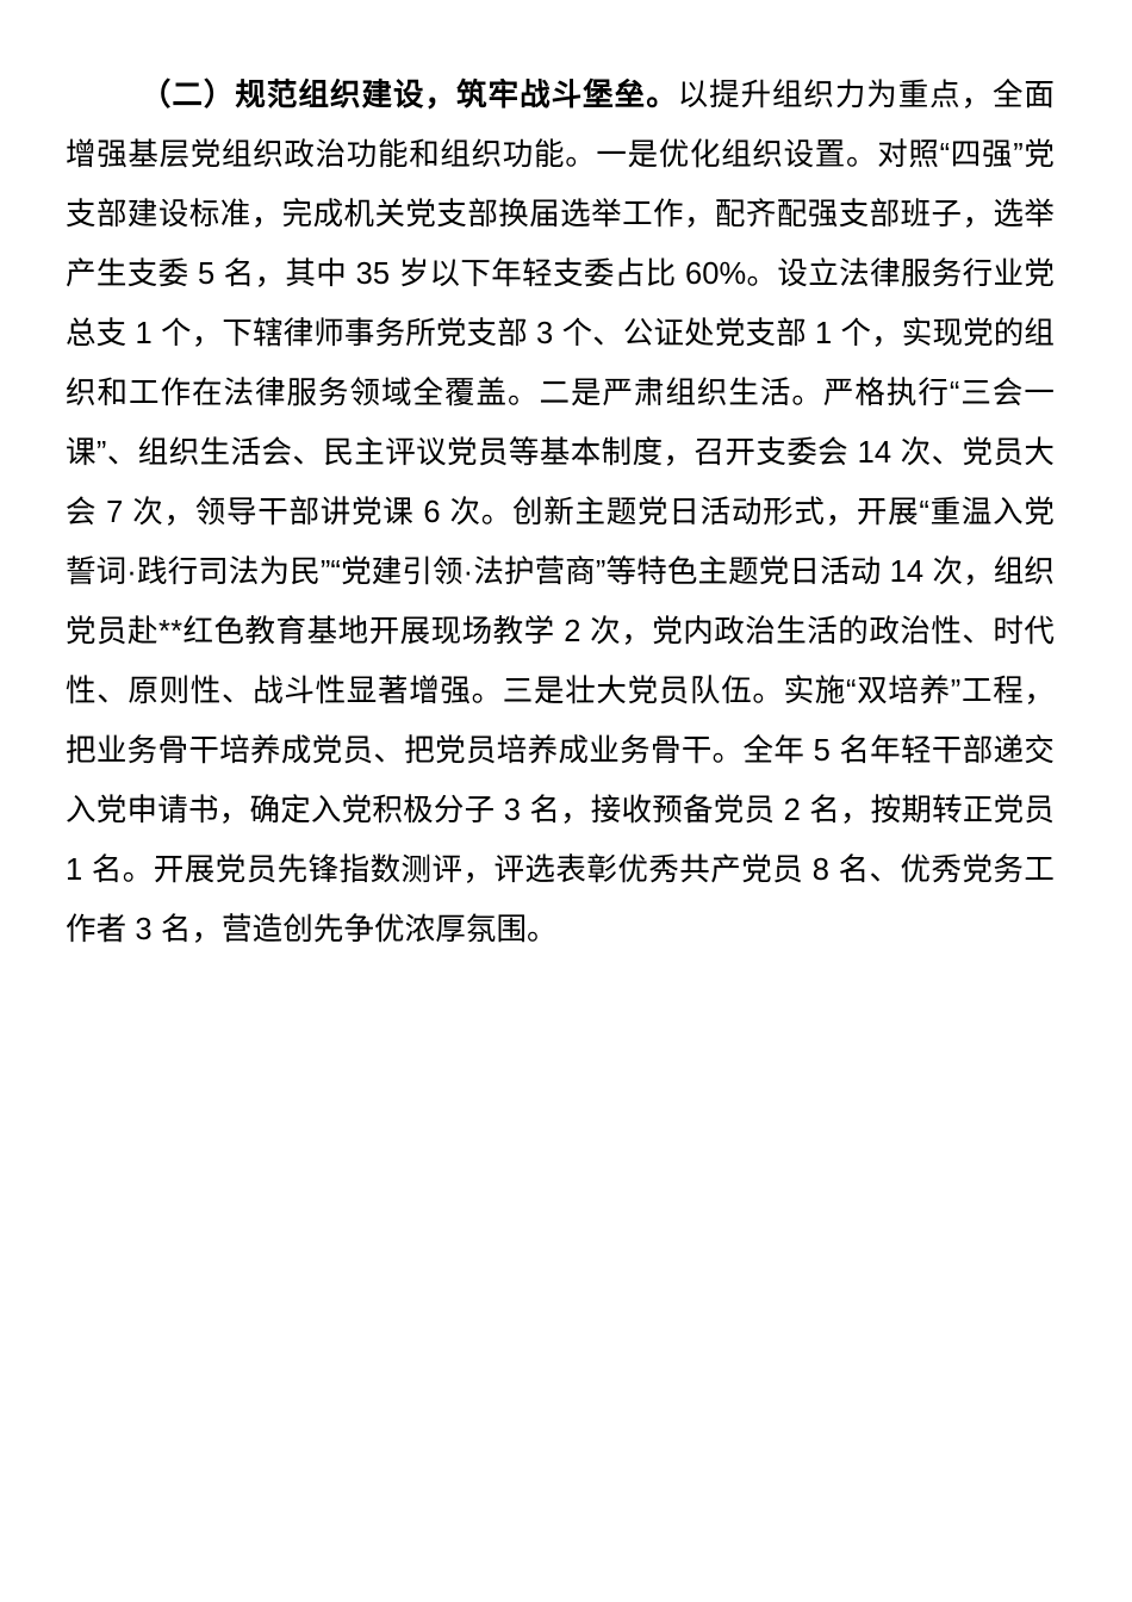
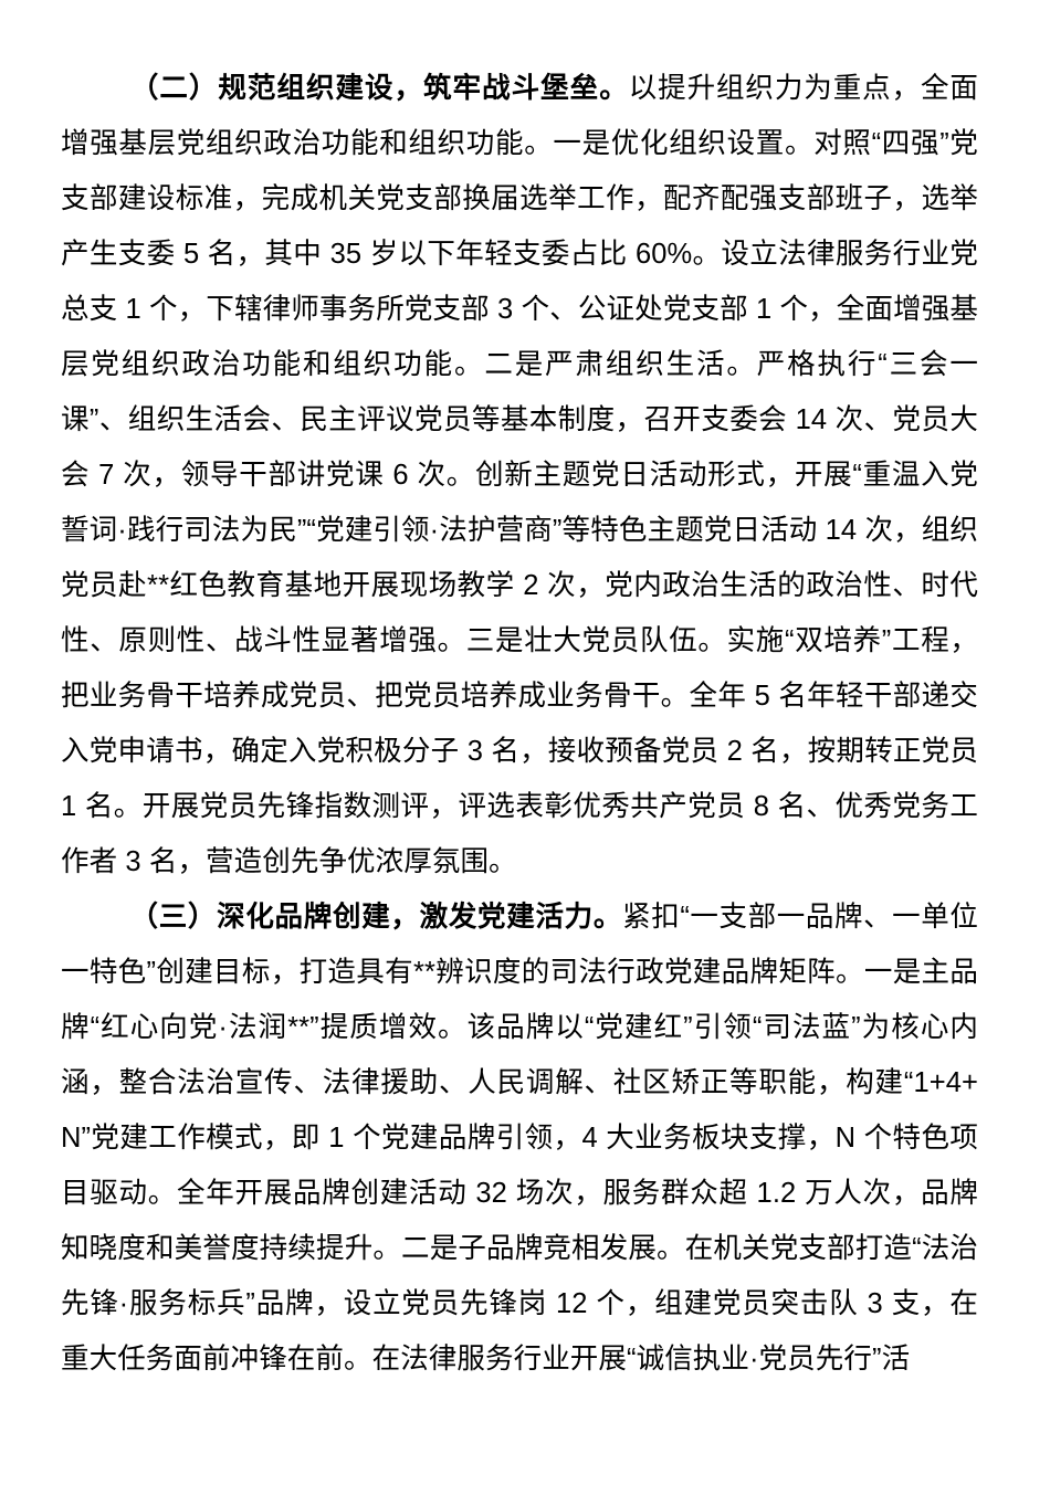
- （二）规范组织建设，筑牢战斗堡垒。以提升组织力为重点，全面增强基层党组织政治功能和组织功能。一是优化组织设置。对照“四强”党支部建设标准，完成机关党支部换届选举工作，配齐配强支部班子，选举产生支委 5 名，其中 35 岁以下年轻支委占比 60%。设立法律服务行业党总支 1 个，下辖律师事务所党支部 3 个、公证处党支部 1 个，实现党的组织和工作在法律服务领域全覆盖。二是严肃组织生活。严格执行“三会一课”、组织生活会、民主评议党员等基本制度，召开支委会 14 次、党员大会 7 次，领导干部讲党课 6 次。创新主题党日活动形式，开展“重温入党誓词·践行司法为民”“党建引领·法护营商”等特色主题党日活动 14 次，组织党员赴**红色教育基地开展现场教学 2 次，党内政治生活的政治性、时代性、原则性、战斗性显著增强。三是壮大党员队伍。实施“双培养”工程，把业务骨干培养成党员、把党员培养成业务骨干。全年 5 名年轻干部递交入党申请书，确定入党积极分子 3 名，接收预备党员 2 名，按期转正党员 1 名。开展党员先锋指数测评，评选表彰优秀共产党员 8 名、优秀党务工作者 3 名，营造创先争优浓厚氛围。
+ （二）规范组织建设，筑牢战斗堡垒。以提升组织力为重点，全面增强基层党组织政治功能和组织功能。一是优化组织设置。对照“四强”党支部建设标准，完成机关党支部换届选举工作，配齐配强支部班子，选举产生支委 5 名，其中 35 岁以下年轻支委占比 60%。设立法律服务行业党总支 1 个，下辖律师事务所党支部 3 个、公证处党支部 1 个，全面增强基层党组织政治功能和组织功能。二是严肃组织生活。严格执行“三会一课”、组织生活会、民主评议党员等基本制度，召开支委会 14 次、党员大会 7 次，领导干部讲党课 6 次。创新主题党日活动形式，开展“重温入党誓词·践行司法为民”“党建引领·法护营商”等特色主题党日活动 14 次，组织党员赴**红色教育基地开展现场教学 2 次，党内政治生活的政治性、时代性、原则性、战斗性显著增强。三是壮大党员队伍。实施“双培养”工程，把业务骨干培养成党员、把党员培养成业务骨干。全年 5 名年轻干部递交入党申请书，确定入党积极分子 3 名，接收预备党员 2 名，按期转正党员 1 名。开展党员先锋指数测评，评选表彰优秀共产党员 8 名、优秀党务工作者 3 名，营造创先争优浓厚氛围。
+ （三）深化品牌创建，激发党建活力。紧扣“一支部一品牌、一单位一特色”创建目标，打造具有**辨识度的司法行政党建品牌矩阵。一是主品牌“红心向党·法润**”提质增效。该品牌以“党建红”引领“司法蓝”为核心内涵，整合法治宣传、法律援助、人民调解、社区矫正等职能，构建“1+4+N”党建工作模式，即 1 个党建品牌引领，4 大业务板块支撑，N 个特色项目驱动。全年开展品牌创建活动 32 场次，服务群众超 1.2 万人次，品牌知晓度和美誉度持续提升。二是子品牌竞相发展。在机关党支部打造“法治先锋·服务标兵”品牌，设立党员先锋岗 12 个，组建党员突击队 3 支，在重大任务面前冲锋在前。在法律服务行业开展“诚信执业·党员先行”活
